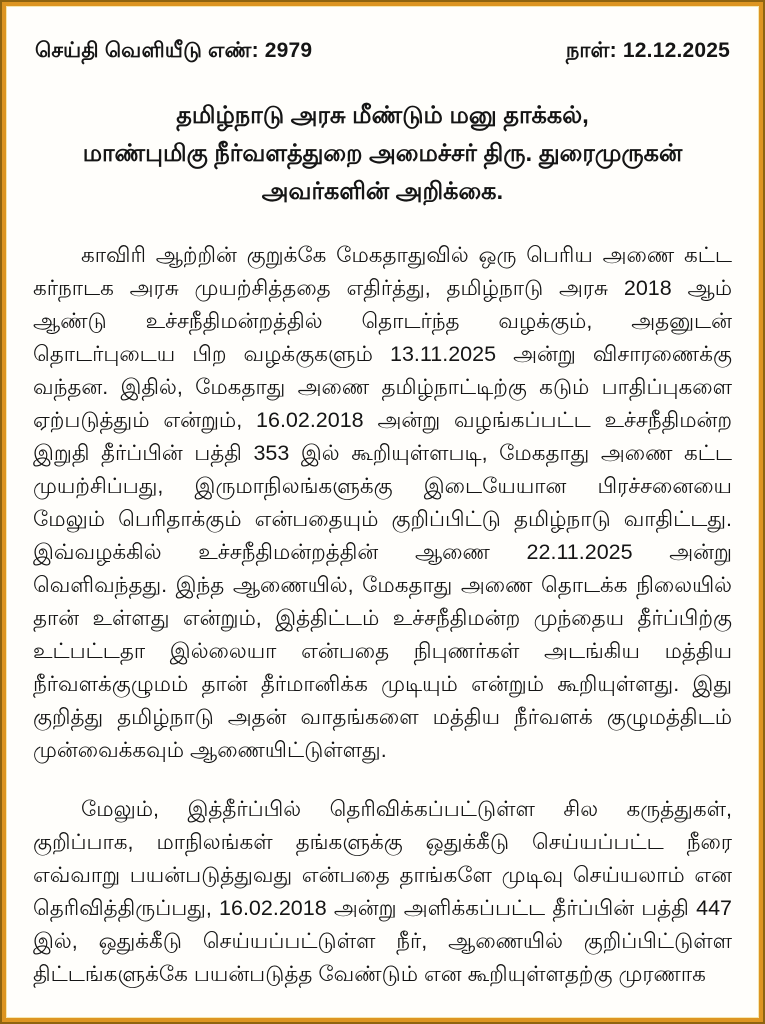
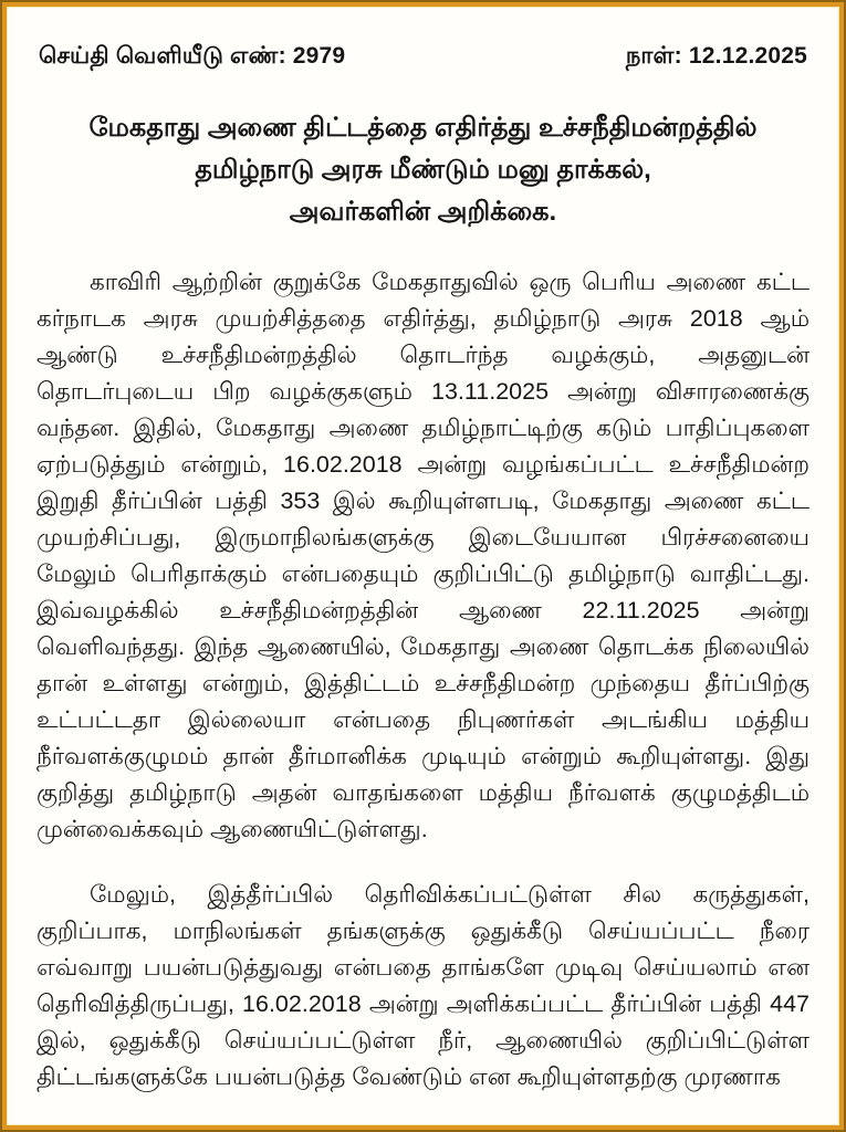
  செய்தி வெளியீடு எண்: 2979
  நாள்: 12.12.2025
+ மேகதாது அணை திட்டத்தை எதிர்த்து உச்சநீதிமன்றத்தில்
  தமிழ்நாடு அரசு மீண்டும் மனு தாக்கல்,
- மாண்புமிகு நீர்வளத்துறை அமைச்சர் திரு. துரைமுருகன்
  அவர்களின் அறிக்கை.
  காவிரி ஆற்றின் குறுக்கே மேகதாதுவில் ஒரு பெரிய அணை கட்ட கர்நாடக அரசு முயற்சித்ததை எதிர்த்து, தமிழ்நாடு அரசு 2018 ஆம் ஆண்டு உச்சநீதிமன்றத்தில் தொடர்ந்த வழக்கும், அதனுடன் தொடர்புடைய பிற வழக்குகளும் 13.11.2025 அன்று விசாரணைக்கு வந்தன. இதில், மேகதாது அணை தமிழ்நாட்டிற்கு கடும் பாதிப்புகளை ஏற்படுத்தும் என்றும், 16.02.2018 அன்று வழங்கப்பட்ட உச்சநீதிமன்ற இறுதி தீர்ப்பின் பத்தி 353 இல் கூறியுள்ளபடி, மேகதாது அணை கட்ட முயற்சிப்பது, இருமாநிலங்களுக்கு இடையேயான பிரச்சனையை மேலும் பெரிதாக்கும் என்பதையும் குறிப்பிட்டு தமிழ்நாடு வாதிட்டது. இவ்வழக்கில் உச்சநீதிமன்றத்தின் ஆணை 22.11.2025 அன்று வெளிவந்தது. இந்த ஆணையில், மேகதாது அணை தொடக்க நிலையில் தான் உள்ளது என்றும், இத்திட்டம் உச்சநீதிமன்ற முந்தைய தீர்ப்பிற்கு உட்பட்டதா இல்லையா என்பதை நிபுணர்கள் அடங்கிய மத்திய நீர்வளக்குழுமம் தான் தீர்மானிக்க முடியும் என்றும் கூறியுள்ளது. இது குறித்து தமிழ்நாடு அதன் வாதங்களை மத்திய நீர்வளக் குழுமத்திடம் முன்வைக்கவும் ஆணையிட்டுள்ளது.
  மேலும், இத்தீர்ப்பில் தெரிவிக்கப்பட்டுள்ள சில கருத்துகள், குறிப்பாக, மாநிலங்கள் தங்களுக்கு ஒதுக்கீடு செய்யப்பட்ட நீரை எவ்வாறு பயன்படுத்துவது என்பதை தாங்களே முடிவு செய்யலாம் என தெரிவித்திருப்பது, 16.02.2018 அன்று அளிக்கப்பட்ட தீர்ப்பின் பத்தி 447 இல், ஒதுக்கீடு செய்யப்பட்டுள்ள நீர், ஆணையில் குறிப்பிட்டுள்ள திட்டங்களுக்கே பயன்படுத்த வேண்டும் என கூறியுள்ளதற்கு முரணாக
